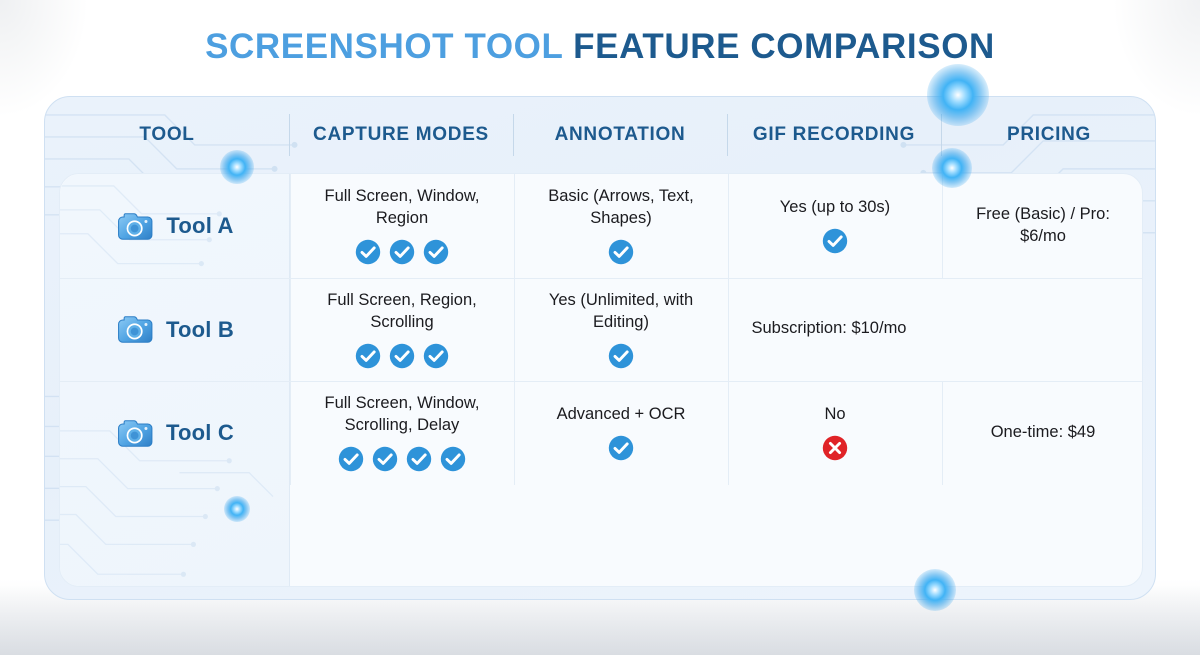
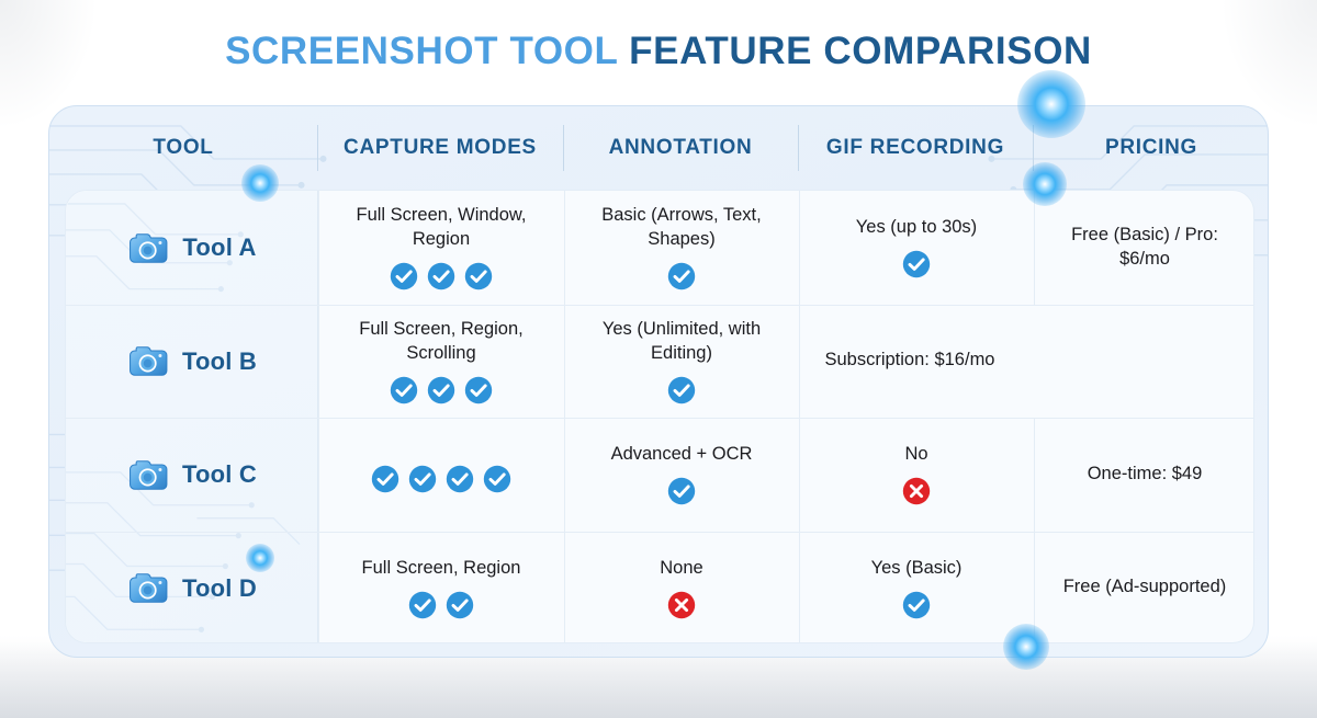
  SCREENSHOT TOOL FEATURE COMPARISON
  TOOL
  CAPTURE MODES
  ANNOTATION
  GIF RECORDING
  PRICING
  Tool A
  Full Screen, Window, Region
  Basic (Arrows, Text, Shapes)
  Yes (up to 30s)
  Free (Basic) / Pro: $6/mo
  Tool B
  Full Screen, Region, Scrolling
  Yes (Unlimited, with Editing)
- Subscription: $10/mo
+ Subscription: $16/mo
  Tool C
- Full Screen, Window, Scrolling, Delay
  Advanced + OCR
  No
  One-time: $49
+ Tool D
+ Full Screen, Region
+ None
+ Yes (Basic)
+ Free (Ad-supported)
